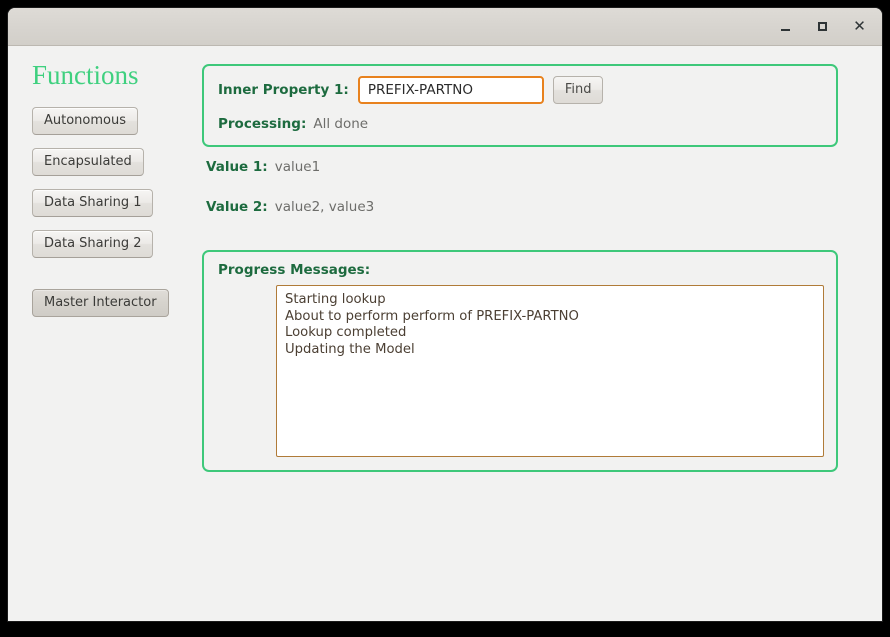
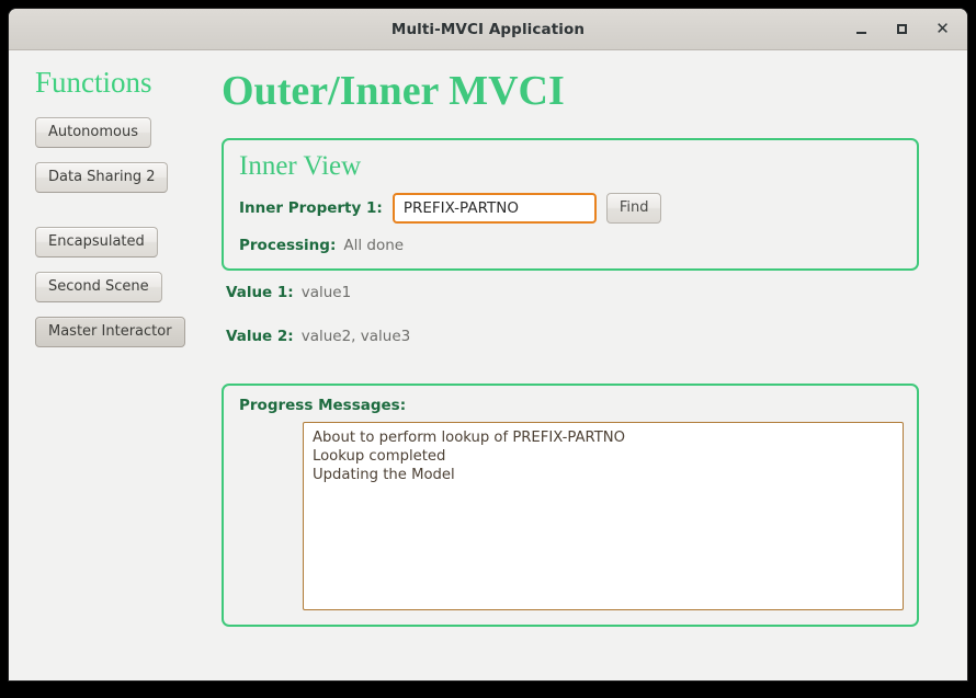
+ Multi-MVCI Application
  ✕
  Functions
  Autonomous
- Encapsulated
+ Data Sharing 2
- Data Sharing 1
- Data Sharing 2
+ Encapsulated
+ Second Scene
  Master Interactor
+ Outer/Inner MVCI
+ Inner View
  Inner Property 1:
  PREFIX-PARTNO
  Find
  Processing:
  All done
  Value 1:
  value1
  Value 2:
  value2, value3
  Progress Messages:
- Starting lookup
- About to perform perform of PREFIX-PARTNO
+ About to perform lookup of PREFIX-PARTNO
  Lookup completed
  Updating the Model
